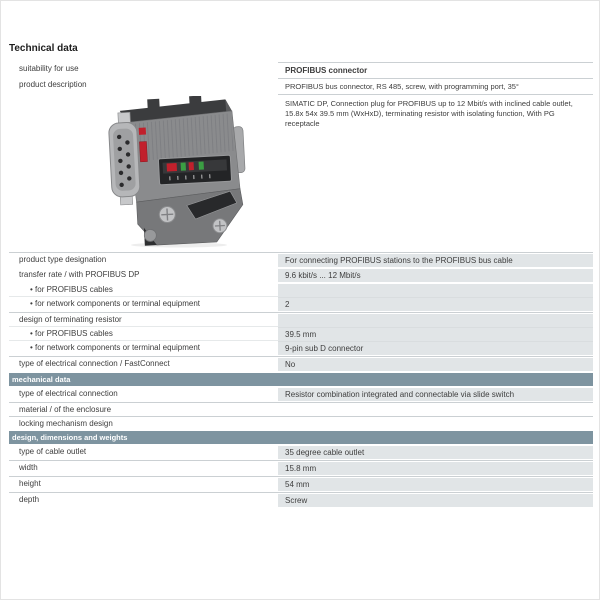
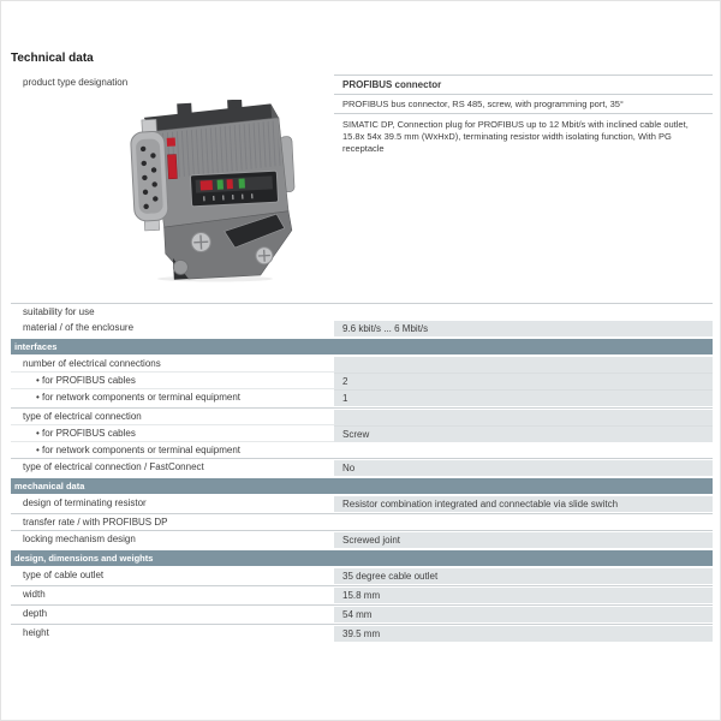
  Technical data
- suitability for use
+ product type designation
  PROFIBUS connector
- product description
  PROFIBUS bus connector, RS 485, screw, with programming port, 35°
- SIMATIC DP, Connection plug for PROFIBUS up to 12 Mbit/s with inclined cable outlet, 15.8x 54x 39.5 mm (WxHxD), terminating resistor with isolating function, With PG receptacle
+ SIMATIC DP, Connection plug for PROFIBUS up to 12 Mbit/s with inclined cable outlet, 15.8x 54x 39.5 mm (WxHxD), terminating resistor width isolating function, With PG receptacle
- product type designation
+ suitability for use
- For connecting PROFIBUS stations to the PROFIBUS bus cable
- transfer rate / with PROFIBUS DP
+ material / of the enclosure
- 9.6 kbit/s ... 12 Mbit/s
+ 9.6 kbit/s ... 6 Mbit/s
+ interfaces
+ number of electrical connections
  • for PROFIBUS cables
  • for network components or terminal equipment
  2
+ 1
- design of terminating resistor
+ type of electrical connection
  • for PROFIBUS cables
  • for network components or terminal equipment
- 39.5 mm
+ Screw
- 9-pin sub D connector
  type of electrical connection / FastConnect
  No
  mechanical data
- type of electrical connection
+ design of terminating resistor
  Resistor combination integrated and connectable via slide switch
- material / of the enclosure
+ transfer rate / with PROFIBUS DP
  locking mechanism design
+ Screwed joint
  design, dimensions and weights
  type of cable outlet
  35 degree cable outlet
  width
  15.8 mm
- height
+ depth
  54 mm
- depth
+ height
- Screw
+ 39.5 mm
